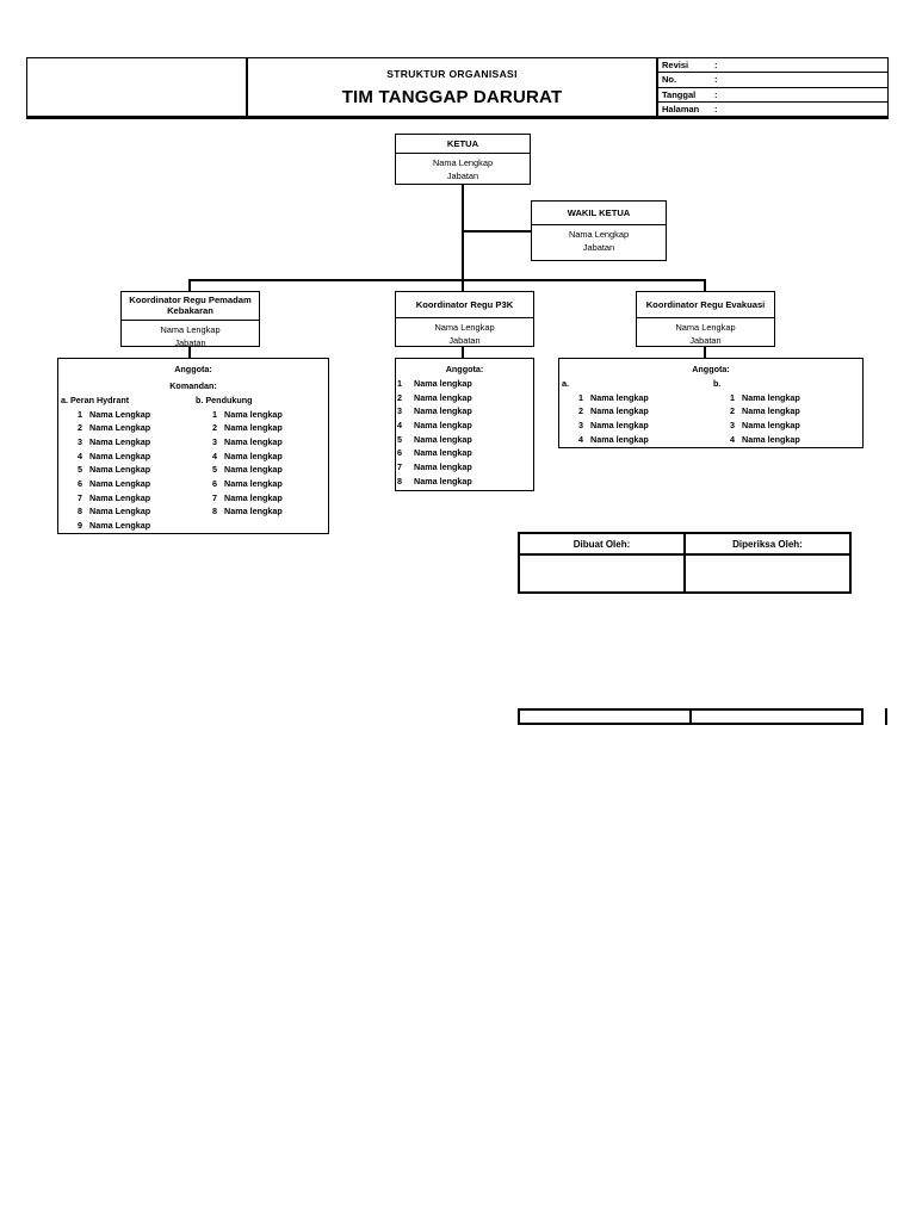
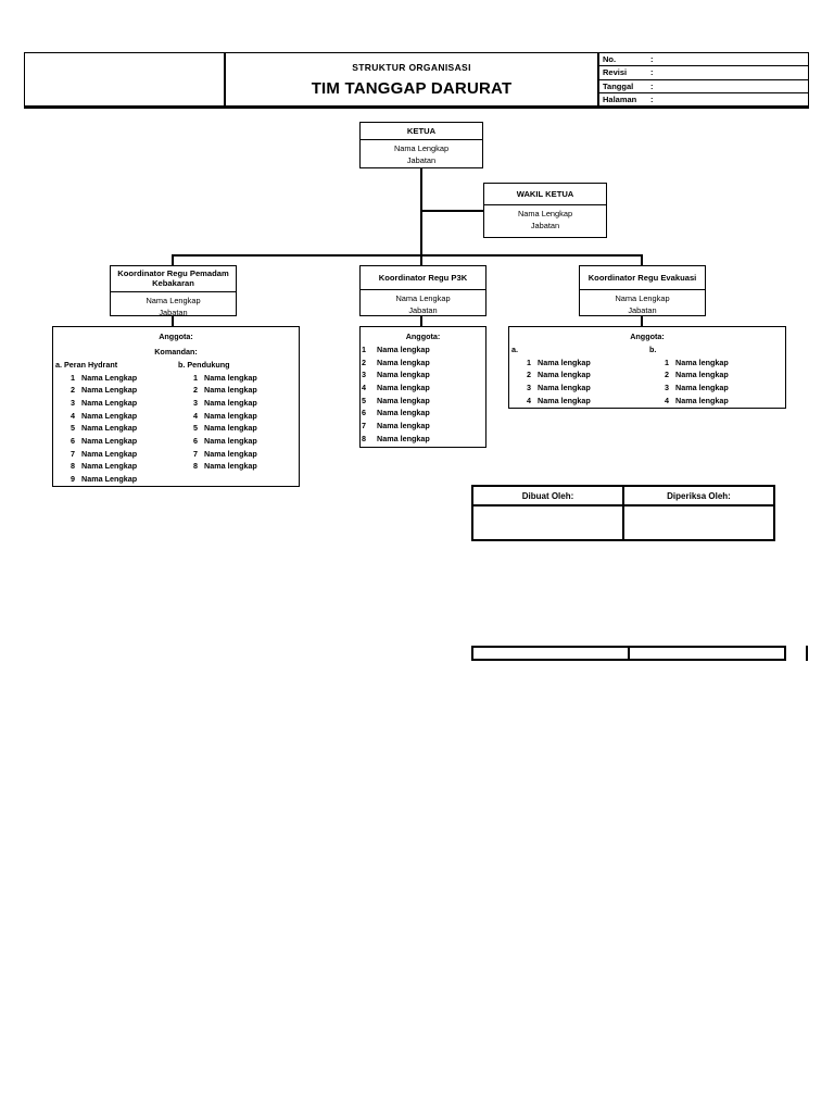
  STRUKTUR ORGANISASI
  TIM TANGGAP DARURAT
- Revisi
+ No.
  :
- No.
+ Revisi
  :
  Tanggal
  :
  Halaman
  :
  KETUA
  Nama Lengkap
  Jabatan
  WAKIL KETUA
  Nama Lengkap
  Jabatan
  Koordinator Regu Pemadam Kebakaran
  Nama Lengkap
  Jabatan
  Koordinator Regu P3K
  Nama Lengkap
  Jabatan
  Koordinator Regu Evakuasi
  Nama Lengkap
  Jabatan
  Anggota:
  Komandan:
  a. Peran Hydrant
  1
  Nama Lengkap
  2
  Nama Lengkap
  3
  Nama Lengkap
  4
  Nama Lengkap
  5
  Nama Lengkap
  6
  Nama Lengkap
  7
  Nama Lengkap
  8
  Nama Lengkap
  9
  Nama Lengkap
  b. Pendukung
  1
  Nama lengkap
  2
  Nama lengkap
  3
  Nama lengkap
  4
  Nama lengkap
  5
  Nama lengkap
  6
  Nama lengkap
  7
  Nama lengkap
  8
  Nama lengkap
  Anggota:
  1
  Nama lengkap
  2
  Nama lengkap
  3
  Nama lengkap
  4
  Nama lengkap
  5
  Nama lengkap
  6
  Nama lengkap
  7
  Nama lengkap
  8
  Nama lengkap
  Anggota:
  a.
  1
  Nama lengkap
  2
  Nama lengkap
  3
  Nama lengkap
  4
  Nama lengkap
  b.
  1
  Nama lengkap
  2
  Nama lengkap
  3
  Nama lengkap
  4
  Nama lengkap
  Dibuat Oleh:
  Diperiksa Oleh:
